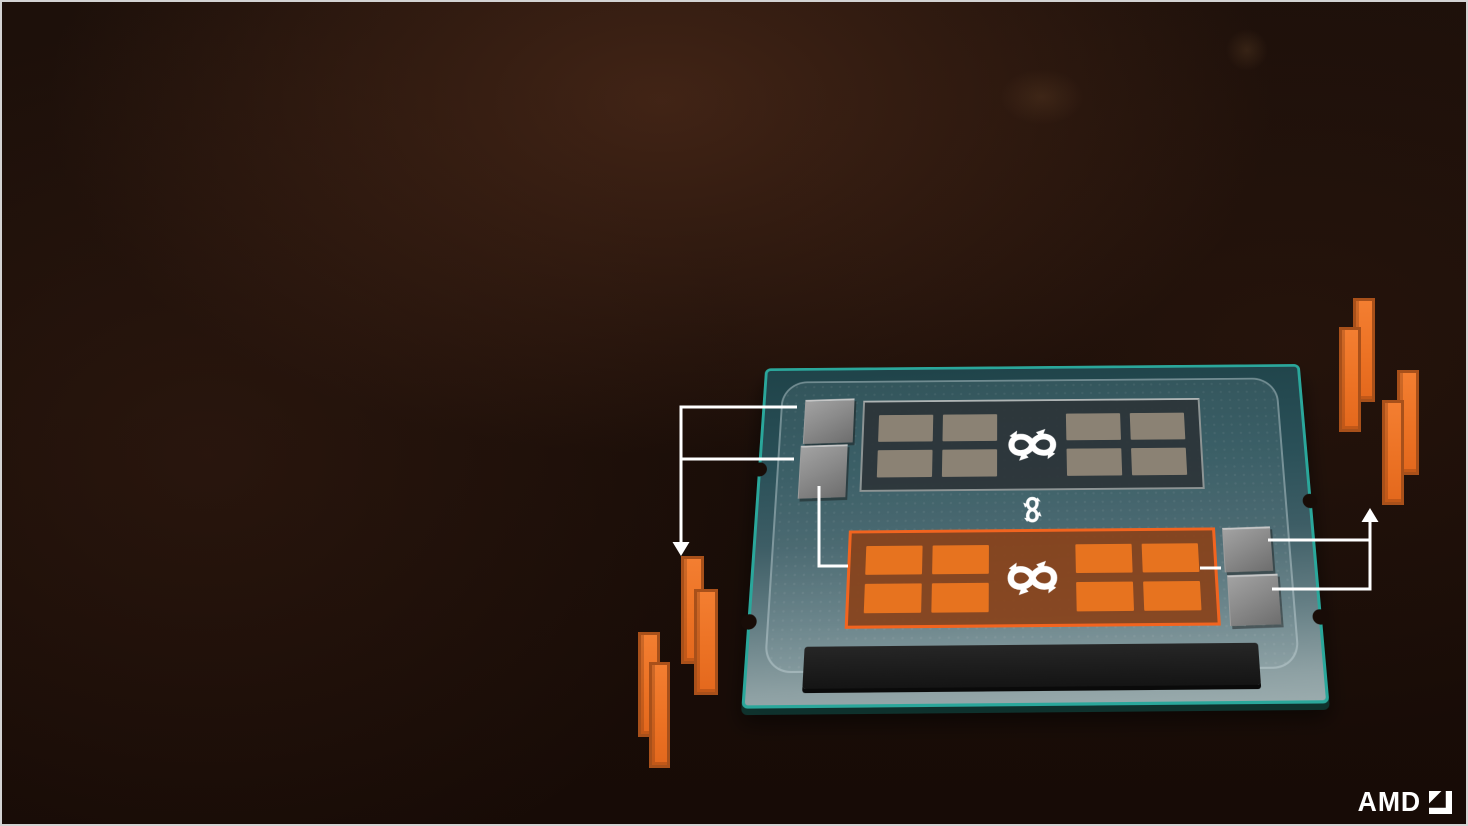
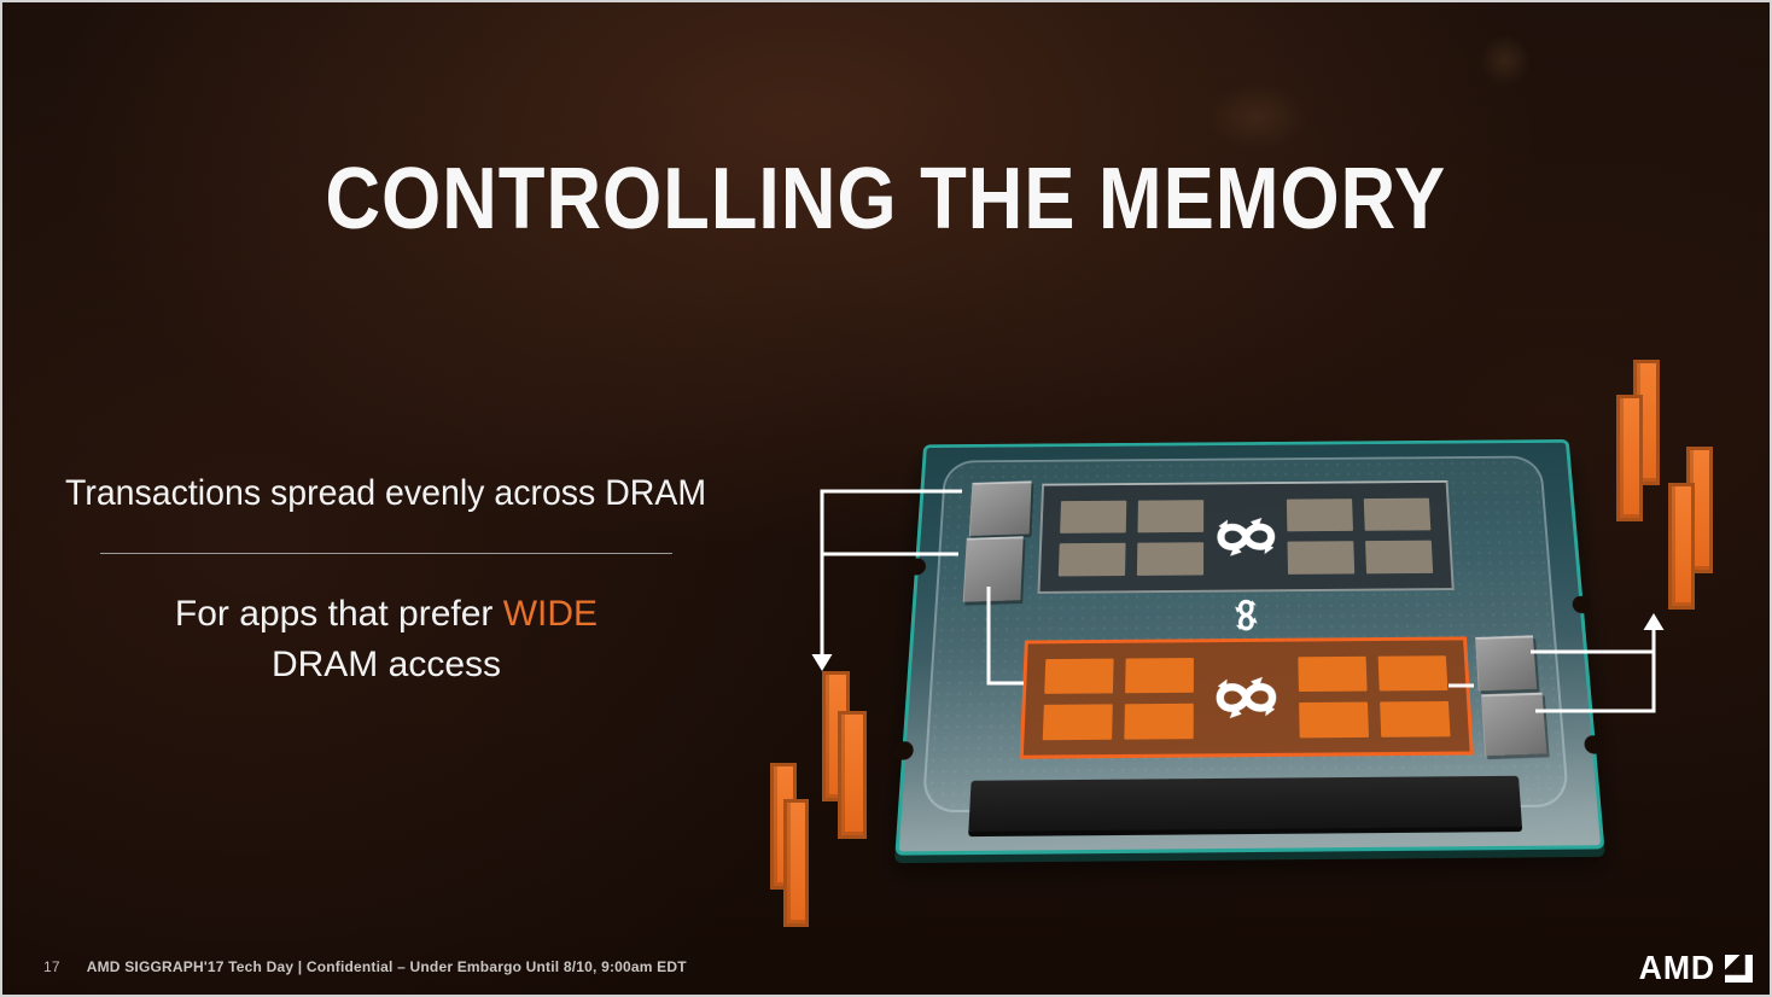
+ CONTROLLING THE MEMORY
+ Transactions spread evenly across DRAM
+ For apps that prefer WIDE
+ DRAM access
+ 17
+ AMD SIGGRAPH'17 Tech Day | Confidential – Under Embargo Until 8/10, 9:00am EDT
  AMD
